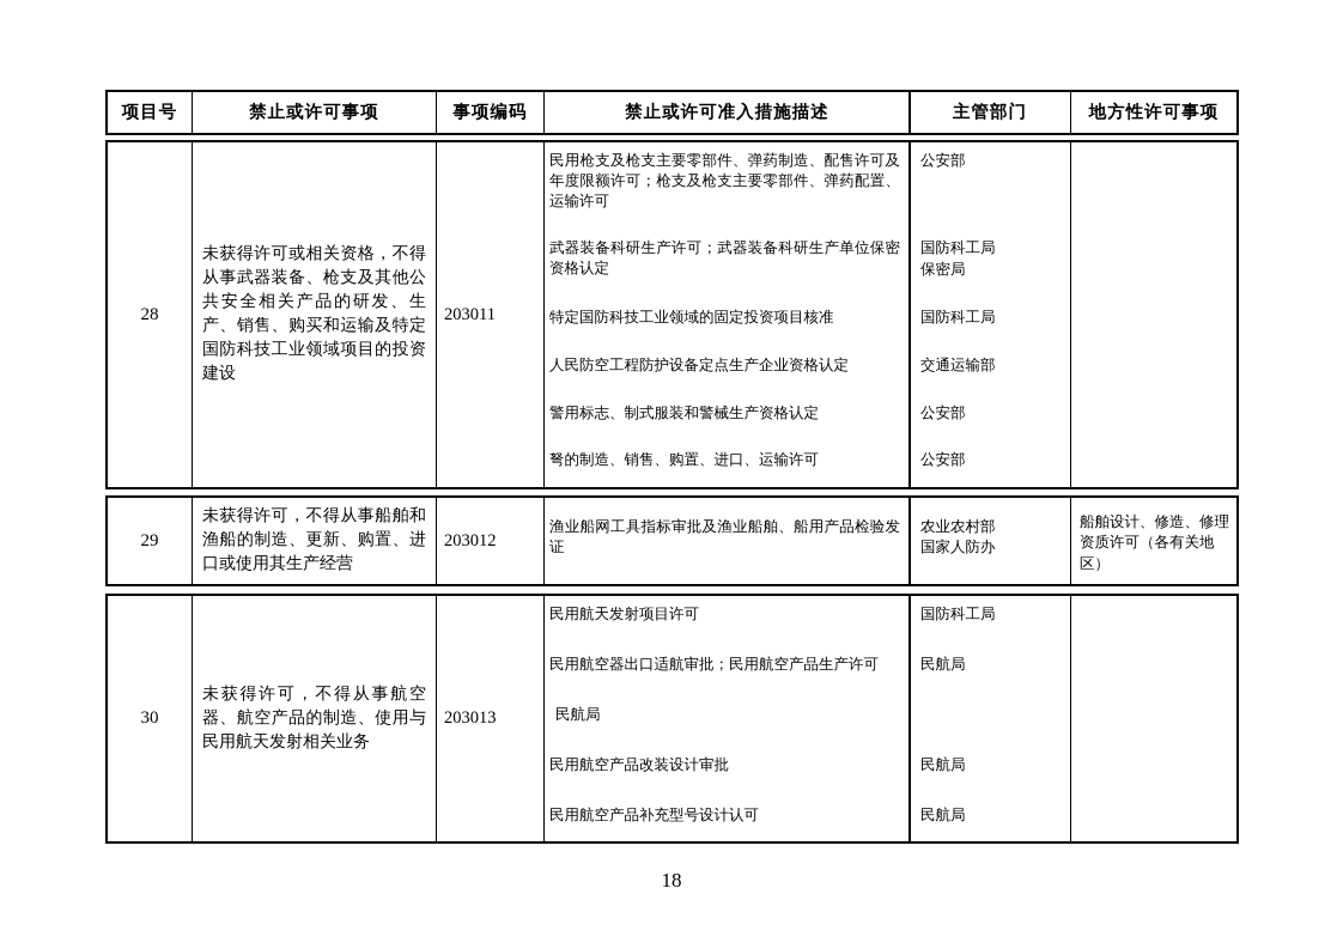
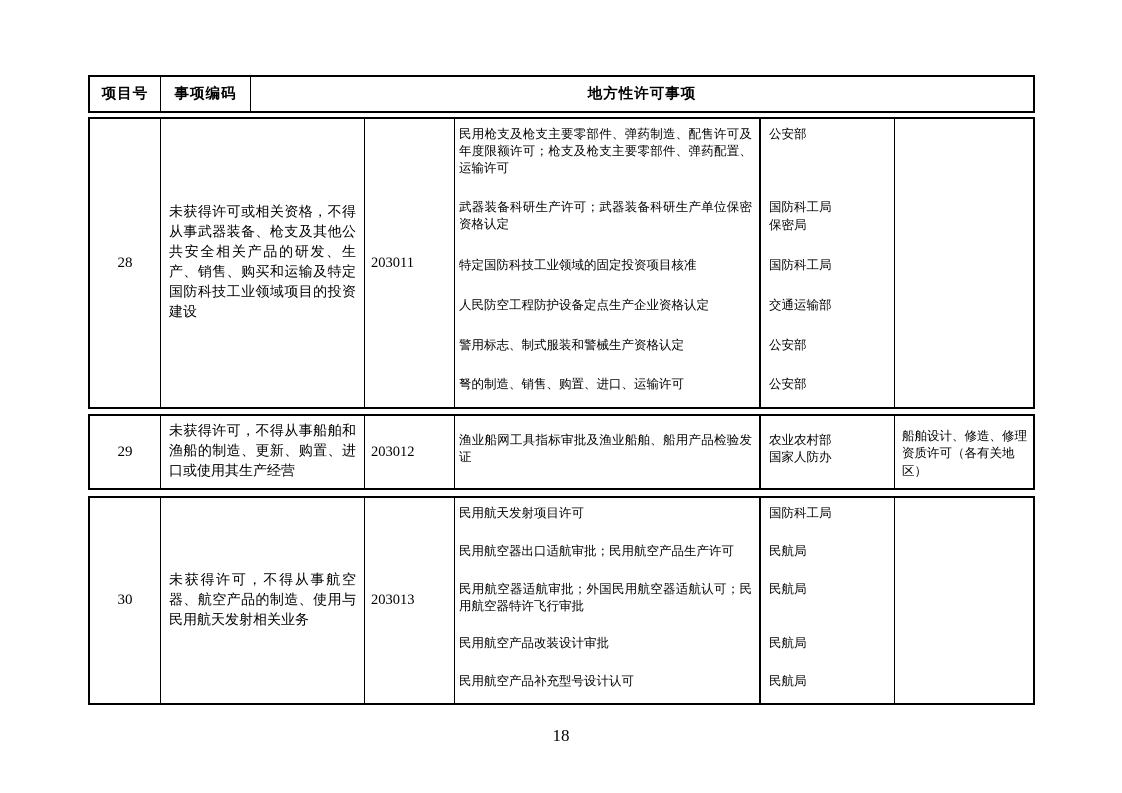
  项目号
- 禁止或许可事项
  事项编码
- 禁止或许可准入措施描述
- 主管部门
  地方性许可事项
  28
  未获得许可或相关资格，不得从事武器装备、枪支及其他公共安全相关产品的研发、生产、销售、购买和运输及特定国防科技工业领域项目的投资建设
  203011
  民用枪支及枪支主要零部件、弹药制造、配售许可及年度限额许可；枪支及枪支主要零部件、弹药配置、运输许可
  公安部
  武器装备科研生产许可；武器装备科研生产单位保密资格认定
  国防科工局
  保密局
  特定国防科技工业领域的固定投资项目核准
  国防科工局
  人民防空工程防护设备定点生产企业资格认定
  交通运输部
  警用标志、制式服装和警械生产资格认定
  公安部
  弩的制造、销售、购置、进口、运输许可
  公安部
  29
  未获得许可，不得从事船舶和渔船的制造、更新、购置、进口或使用其生产经营
  203012
  渔业船网工具指标审批及渔业船舶、船用产品检验发证
  农业农村部
  国家人防办
  船舶设计、修造、修理资质许可（各有关地区）
  30
  未获得许可，不得从事航空器、航空产品的制造、使用与民用航天发射相关业务
  203013
  民用航天发射项目许可
  国防科工局
  民用航空器出口适航审批；民用航空产品生产许可
  民航局
+ 民用航空器适航审批；外国民用航空器适航认可；民用航空器特许飞行审批
  民航局
  民用航空产品改装设计审批
  民航局
  民用航空产品补充型号设计认可
  民航局
  18
